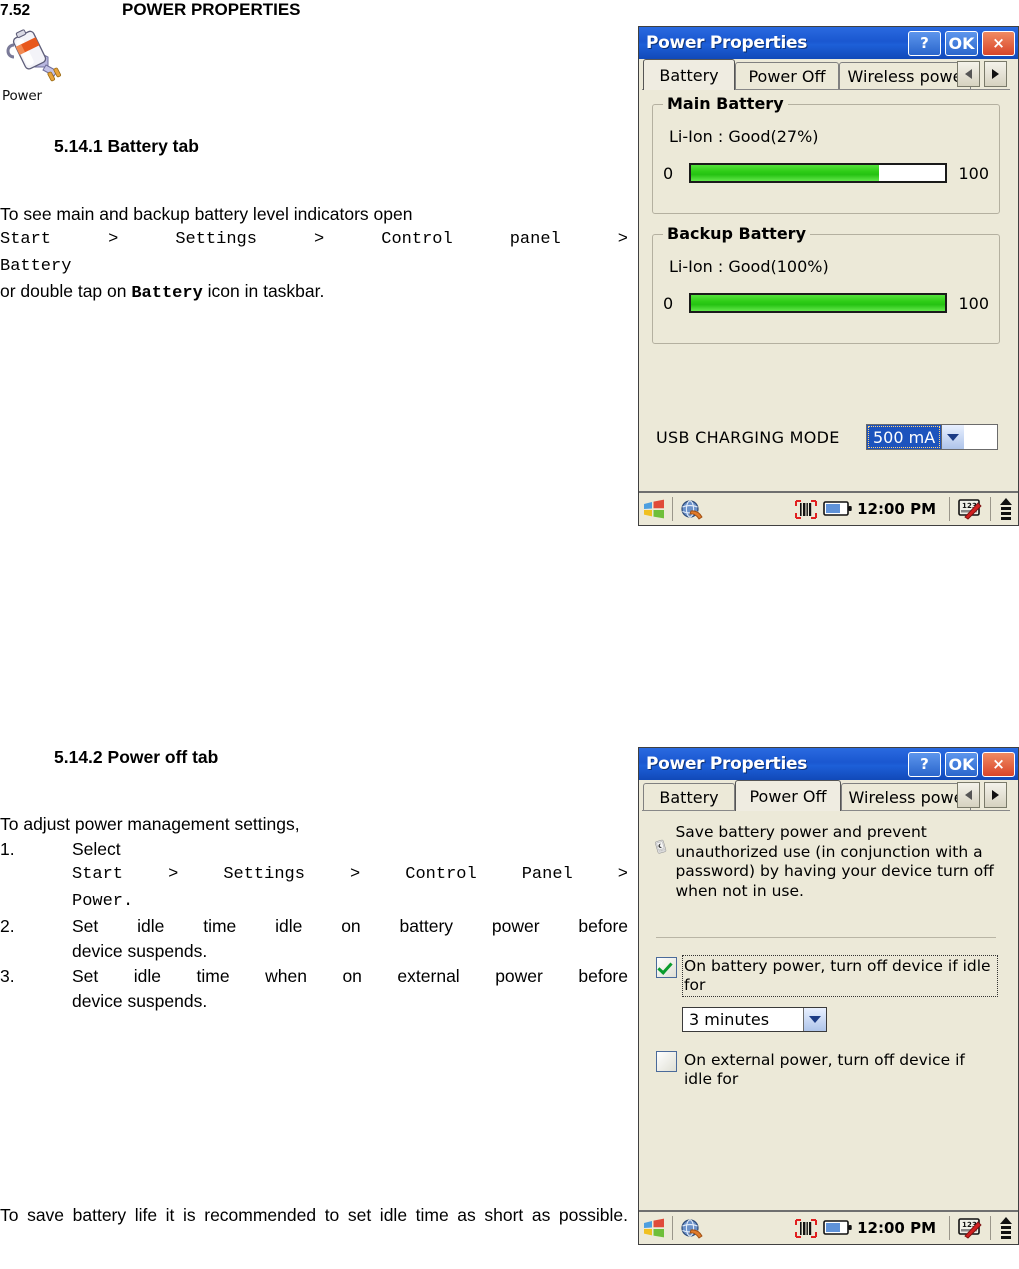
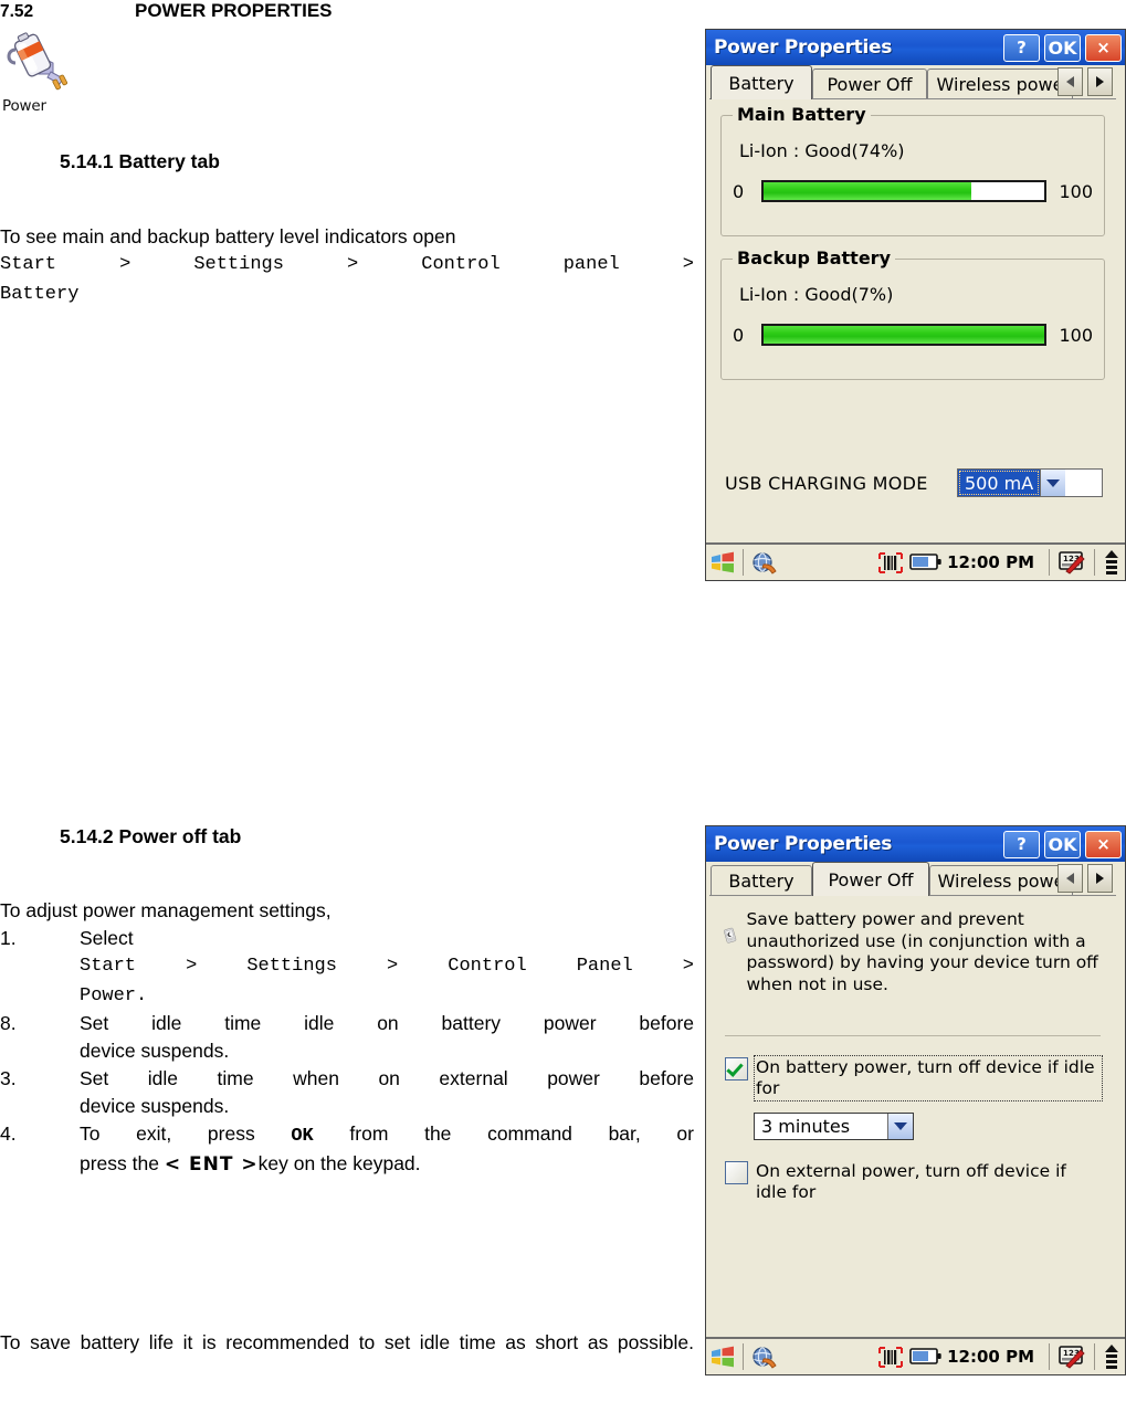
  7.52 POWER PROPERTIES
  Power
  5.14.1 Battery tab
  To see main and backup battery level indicators open
  Start > Settings > Control panel >
  Battery
- or double tap on Battery icon in taskbar.
  5.14.2 Power off tab
  To adjust power management settings,
  1.
  Select
  Start > Settings > Control Panel >
  Power.
- 2.
+ 8.
  Set idle time idle on battery power before
  device suspends.
  3.
  Set idle time when on external power before
  device suspends.
+ 4.
+ To exit, press OK from the command bar, or
+ press the < ENT >key on the keypad.
  To save battery life it is recommended to set idle time as short as possible.
  Power Properties
  ?
  OK
  ×
  Battery
  Power Off
  Wireless pow
  Main Battery
- Li-Ion : Good(27%)
+ Li-Ion : Good(74%)
  0
  100
  Backup Battery
- Li-Ion : Good(100%)
+ Li-Ion : Good(7%)
  0
  100
  USB CHARGING MODE
  500 mA
  12:00 PM
  1
  2
  3
  Power Properties
  ?
  OK
  ×
  Battery
  Power Off
  Wireless pow
  Save battery power and prevent unauthorized use (in conjunction with a password) by having your device turn off when not in use.
  On battery power, turn off device if idle for
  3 minutes
  On external power, turn off device if idle for
  12:00 PM
  1
  2
  3
